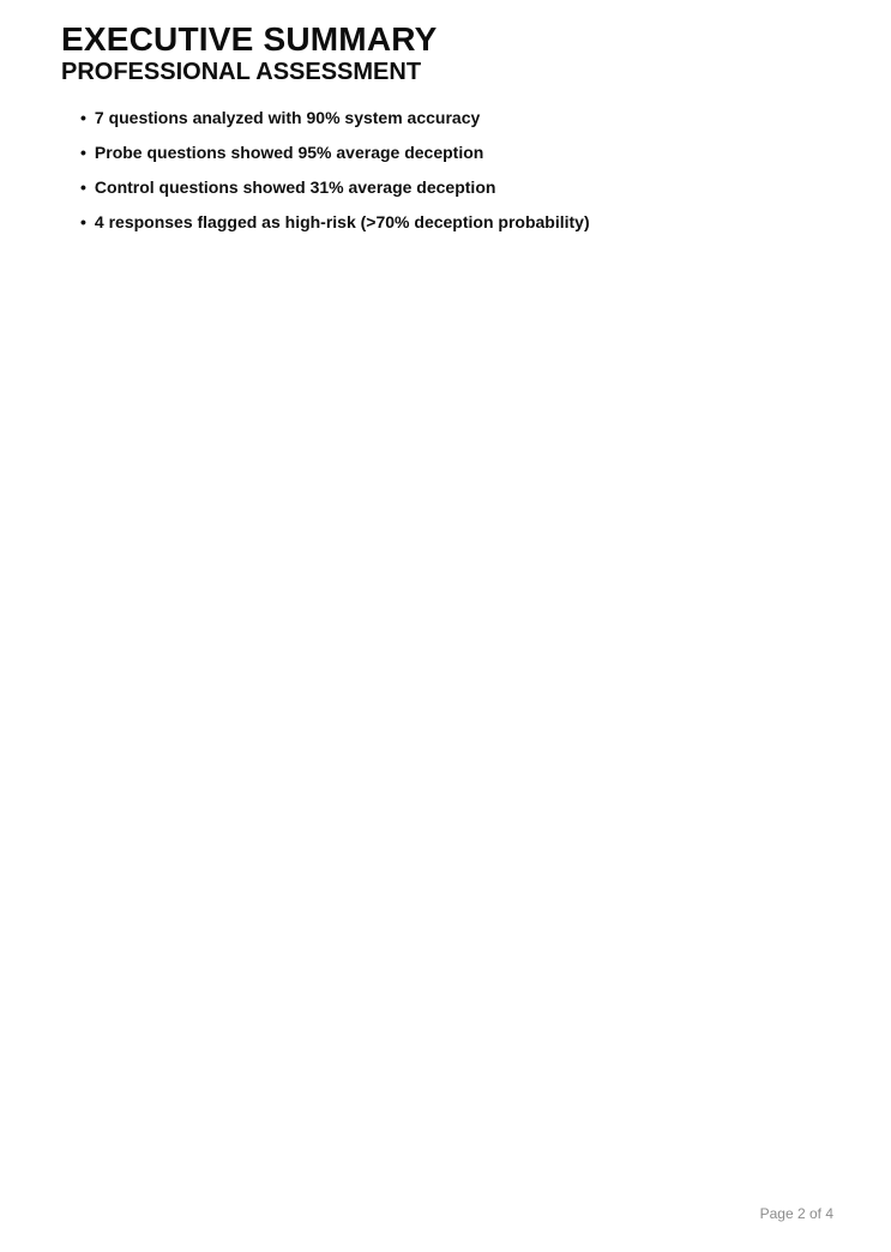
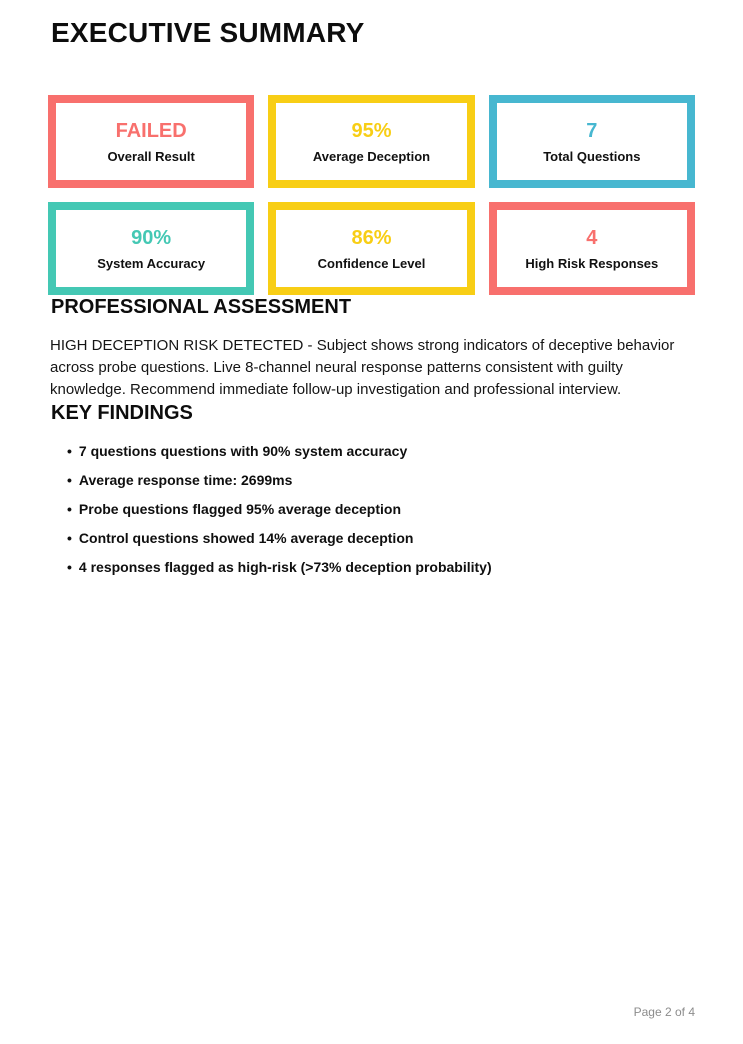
  EXECUTIVE SUMMARY
+ FAILED
+ Overall Result
+ 95%
+ Average Deception
+ 7
+ Total Questions
+ 90%
+ System Accuracy
+ 86%
+ Confidence Level
+ 4
+ High Risk Responses
  PROFESSIONAL ASSESSMENT
+ HIGH DECEPTION RISK DETECTED - Subject shows strong indicators of deceptive behavior across probe questions. Live 8-channel neural response patterns consistent with guilty knowledge. Recommend immediate follow-up investigation and professional interview.
+ KEY FINDINGS
- • 7 questions analyzed with 90% system accuracy
+ • 7 questions questions with 90% system accuracy
+ • Average response time: 2699ms
- • Probe questions showed 95% average deception
+ • Probe questions flagged 95% average deception
- • Control questions showed 31% average deception
+ • Control questions showed 14% average deception
- • 4 responses flagged as high-risk (>70% deception probability)
+ • 4 responses flagged as high-risk (>73% deception probability)
  Page 2 of 4
